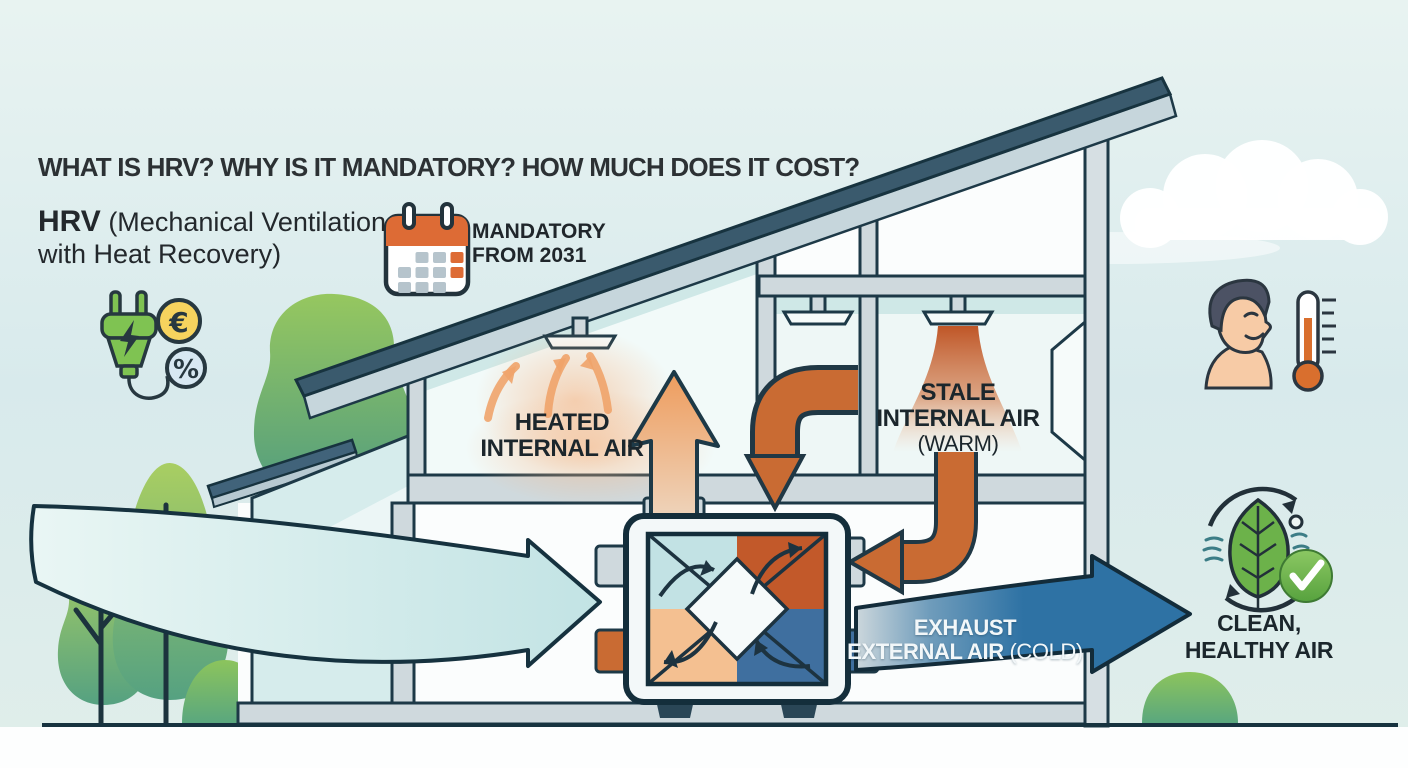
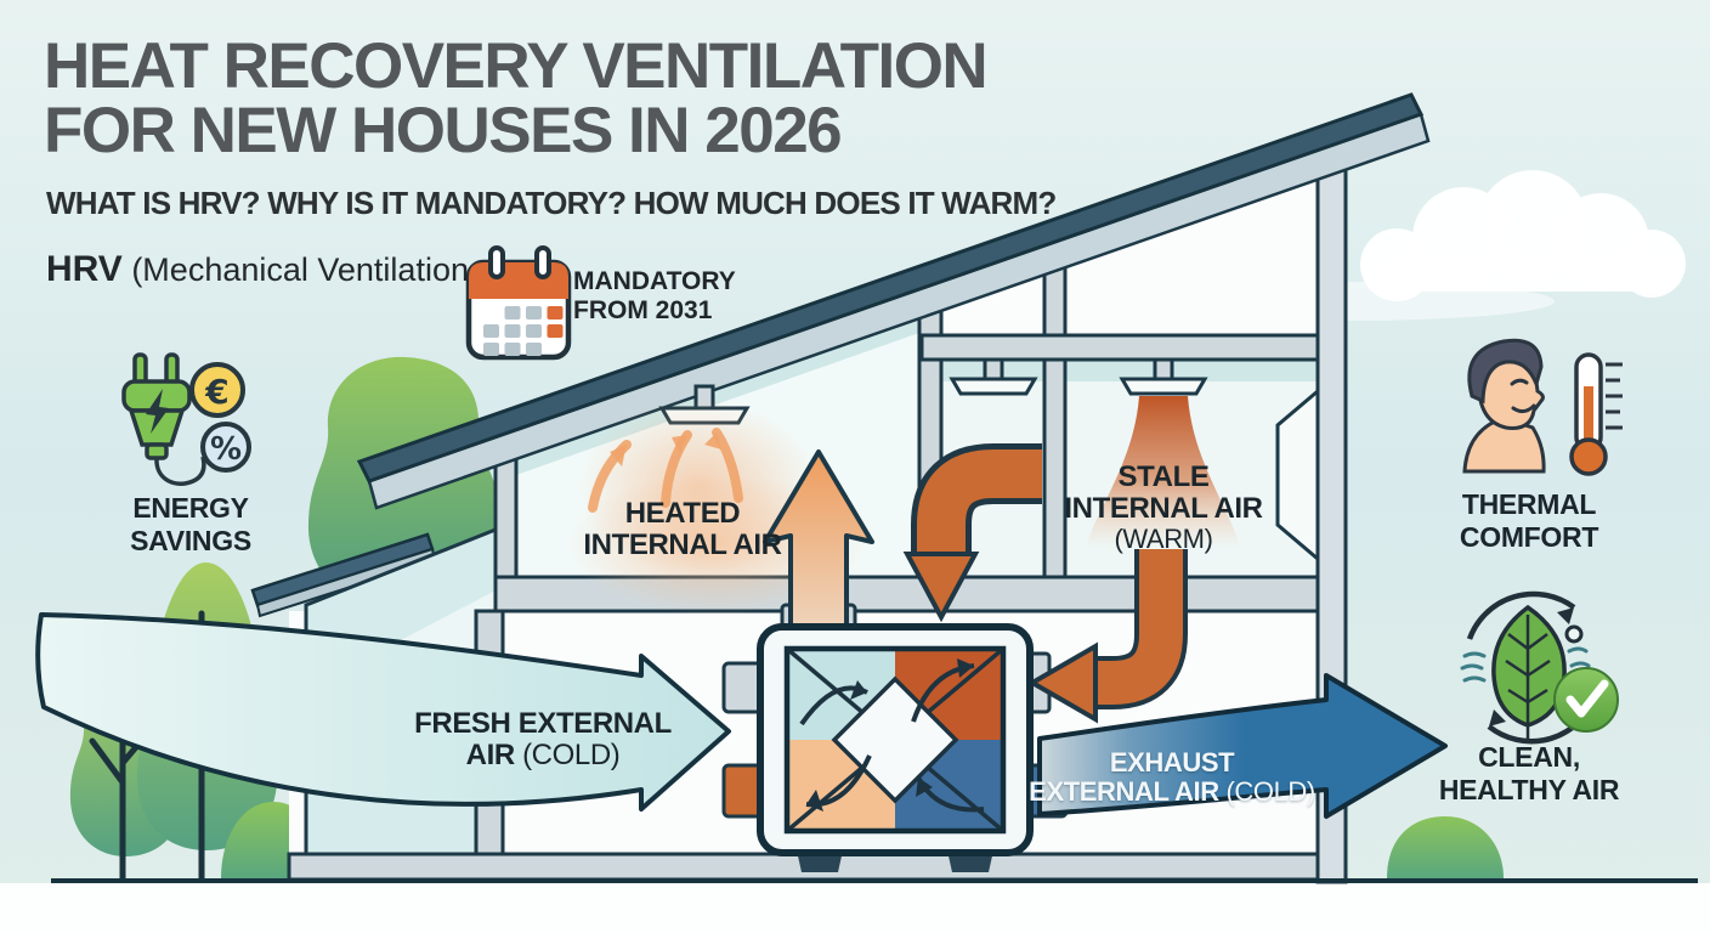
  €
  %
+ HEAT RECOVERY VENTILATION
+ FOR NEW HOUSES IN 2026
- WHAT IS HRV? WHY IS IT MANDATORY? HOW MUCH DOES IT COST?
+ WHAT IS HRV? WHY IS IT MANDATORY? HOW MUCH DOES IT WARM?
  HRV (Mechanical Ventilation
- with Heat Recovery)
  MANDATORY
  FROM 2031
+ ENERGY
+ SAVINGS
+ THERMAL
+ COMFORT
  CLEAN,
  HEALTHY AIR
  HEATED
  INTERNAL AIR
  STALE
  INTERNAL AIR
  (WARM)
+ FRESH EXTERNAL
+ AIR (COLD)
  EXHAUST
  EXTERNAL AIR (COLD)
